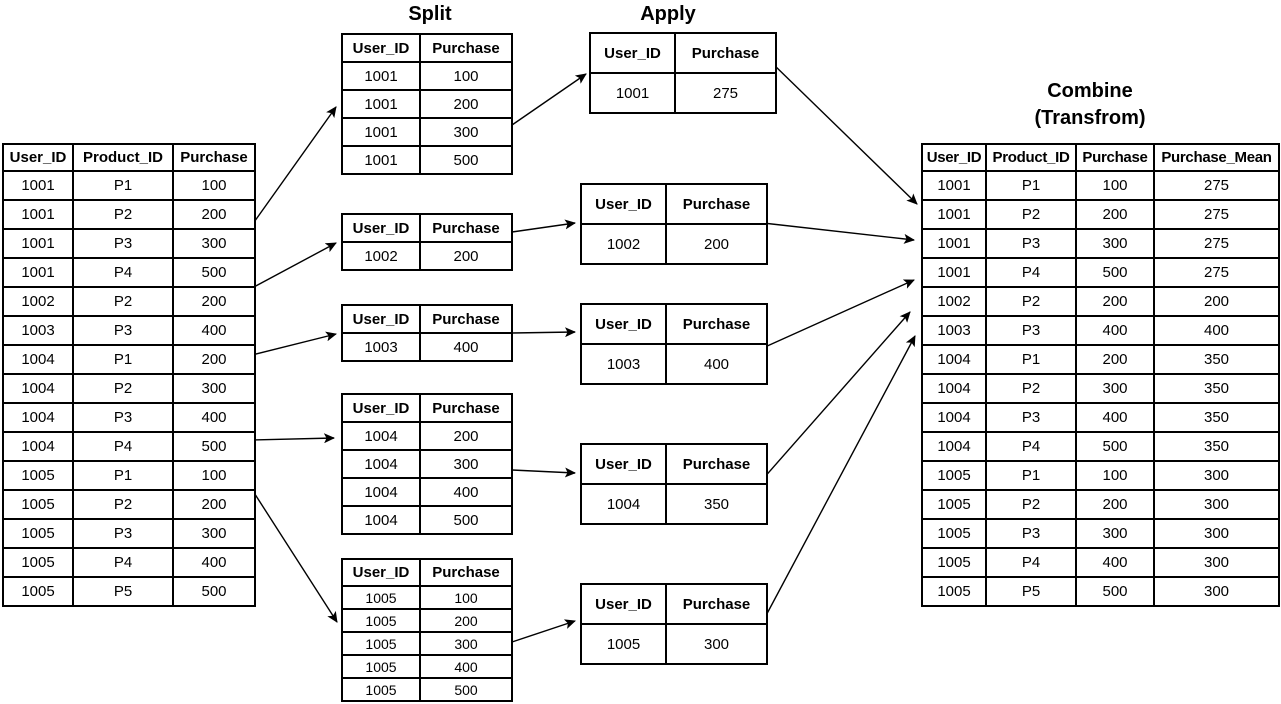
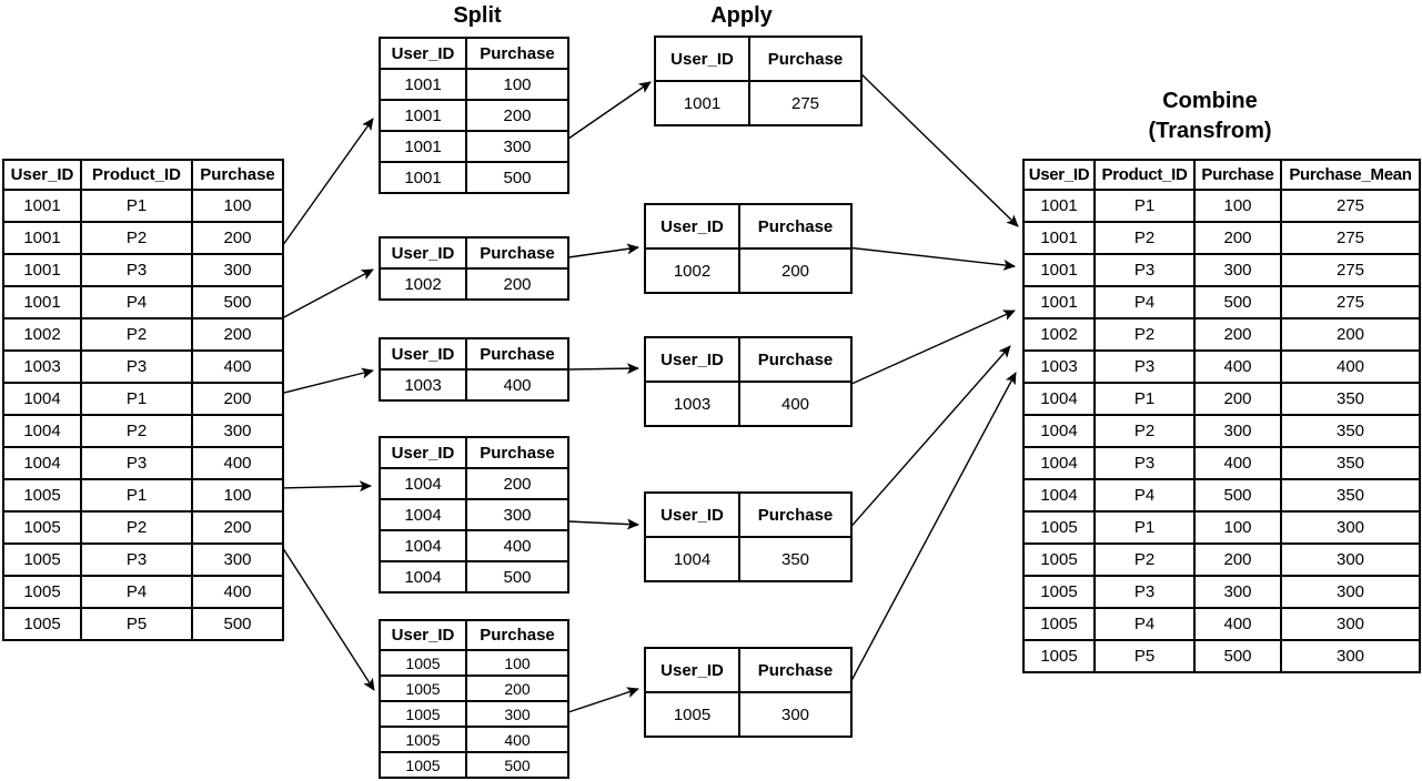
  Split
  Apply
  Combine
  (Transfrom)
  User_ID	Product_ID	Purchase
  1001	P1	100
  1001	P2	200
  1001	P3	300
  1001	P4	500
  1002	P2	200
  1003	P3	400
  1004	P1	200
  1004	P2	300
  1004	P3	400
- 1004	P4	500
  1005	P1	100
  1005	P2	200
  1005	P3	300
  1005	P4	400
  1005	P5	500
  User_ID	Purchase
  1001	100
  1001	200
  1001	300
  1001	500
  User_ID	Purchase
  1002	200
  User_ID	Purchase
  1003	400
  User_ID	Purchase
  1004	200
  1004	300
  1004	400
  1004	500
  User_ID	Purchase
  1005	100
  1005	200
  1005	300
  1005	400
  1005	500
  User_ID	Purchase
  1001	275
  User_ID	Purchase
  1002	200
  User_ID	Purchase
  1003	400
  User_ID	Purchase
  1004	350
  User_ID	Purchase
  1005	300
  User_ID	Product_ID	Purchase	Purchase_Mean
  1001	P1	100	275
  1001	P2	200	275
  1001	P3	300	275
  1001	P4	500	275
  1002	P2	200	200
  1003	P3	400	400
  1004	P1	200	350
  1004	P2	300	350
  1004	P3	400	350
  1004	P4	500	350
  1005	P1	100	300
  1005	P2	200	300
  1005	P3	300	300
  1005	P4	400	300
  1005	P5	500	300
